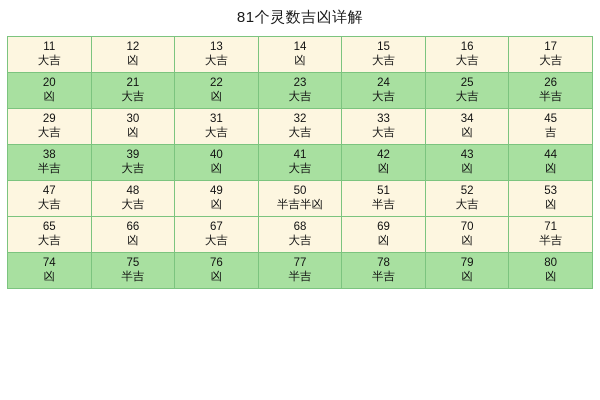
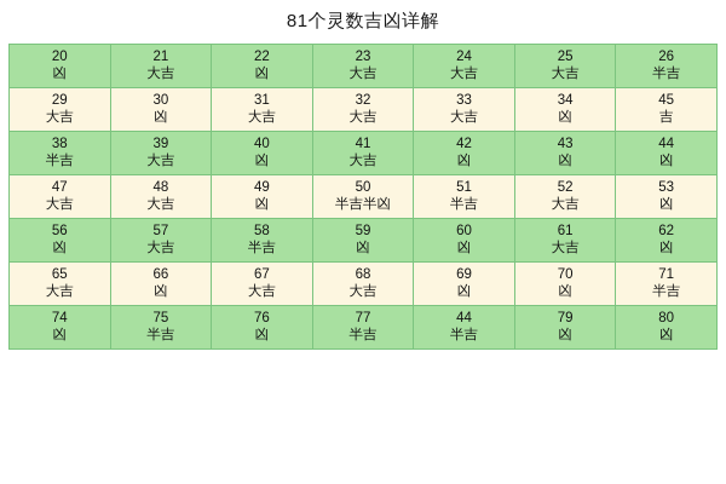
  81个灵数吉凶详解
- 11大吉	12凶	13大吉	14凶	15大吉	16大吉	17大吉
  20凶	21大吉	22凶	23大吉	24大吉	25大吉	26半吉
  29大吉	30凶	31大吉	32大吉	33大吉	34凶	45吉
  38半吉	39大吉	40凶	41大吉	42凶	43凶	44凶
  47大吉	48大吉	49凶	50半吉半凶	51半吉	52大吉	53凶
+ 56凶	57大吉	58半吉	59凶	60凶	61大吉	62凶
  65大吉	66凶	67大吉	68大吉	69凶	70凶	71半吉
- 74凶	75半吉	76凶	77半吉	78半吉	79凶	80凶
+ 74凶	75半吉	76凶	77半吉	44半吉	79凶	80凶
